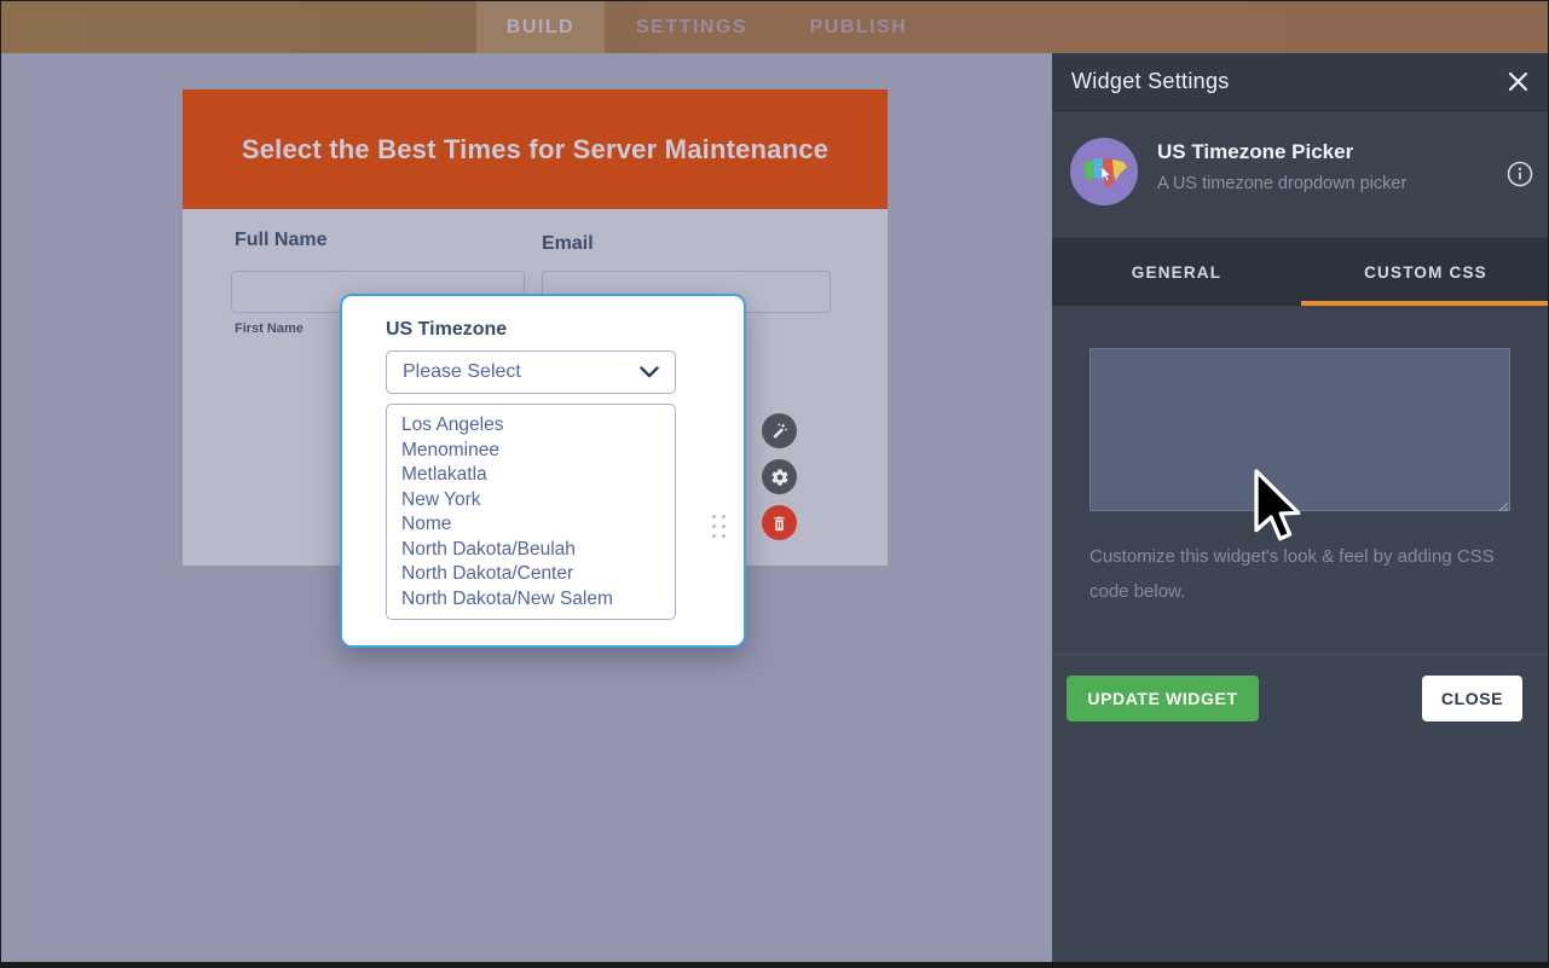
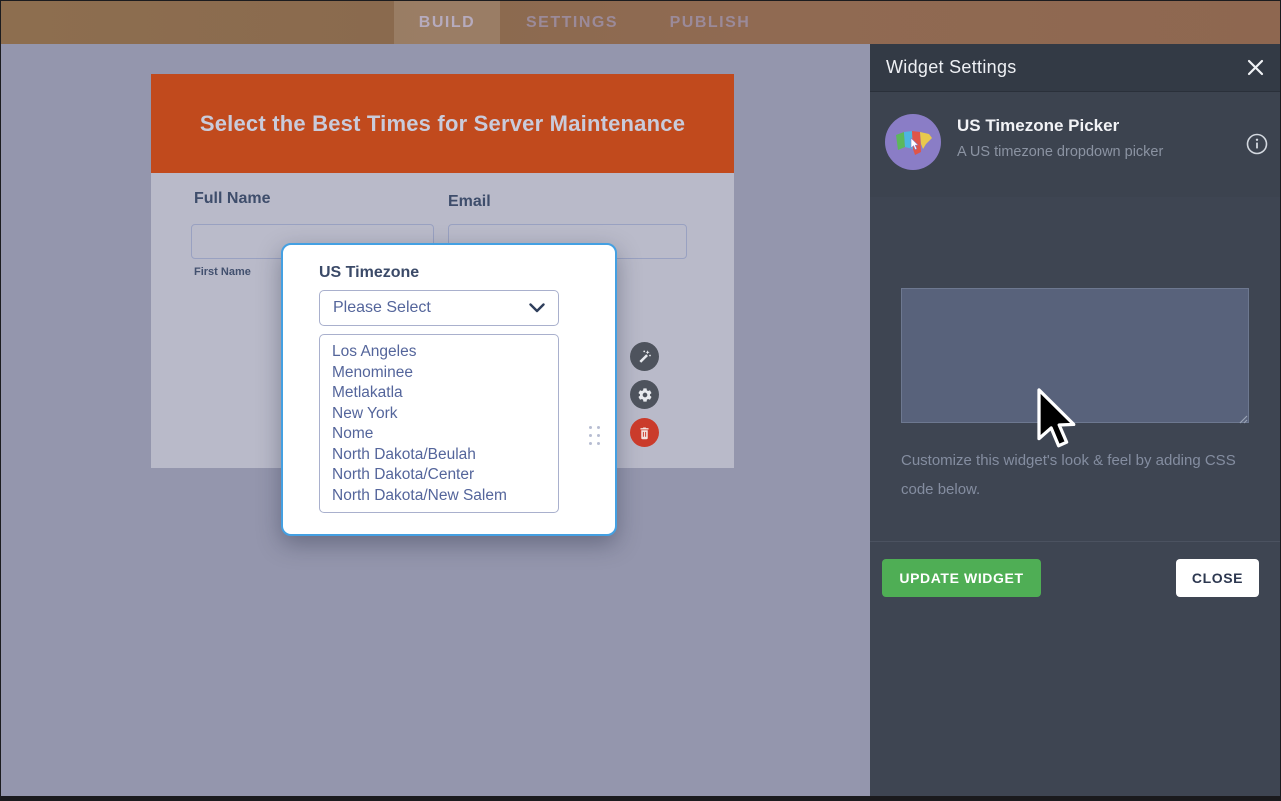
  BUILD
  SETTINGS
  PUBLISH
  Select the Best Times for Server Maintenance
  Full Name
  First Name
  Email
  US Timezone
  Please Select
  Los Angeles
  Menominee
  Metlakatla
  New York
  Nome
  North Dakota/Beulah
  North Dakota/Center
  North Dakota/New Salem
  Widget Settings
  US Timezone Picker
  A US timezone dropdown picker
- GENERAL
- CUSTOM CSS
  Customize this widget's look & feel by adding CSS code below.
  UPDATE WIDGET
  CLOSE
